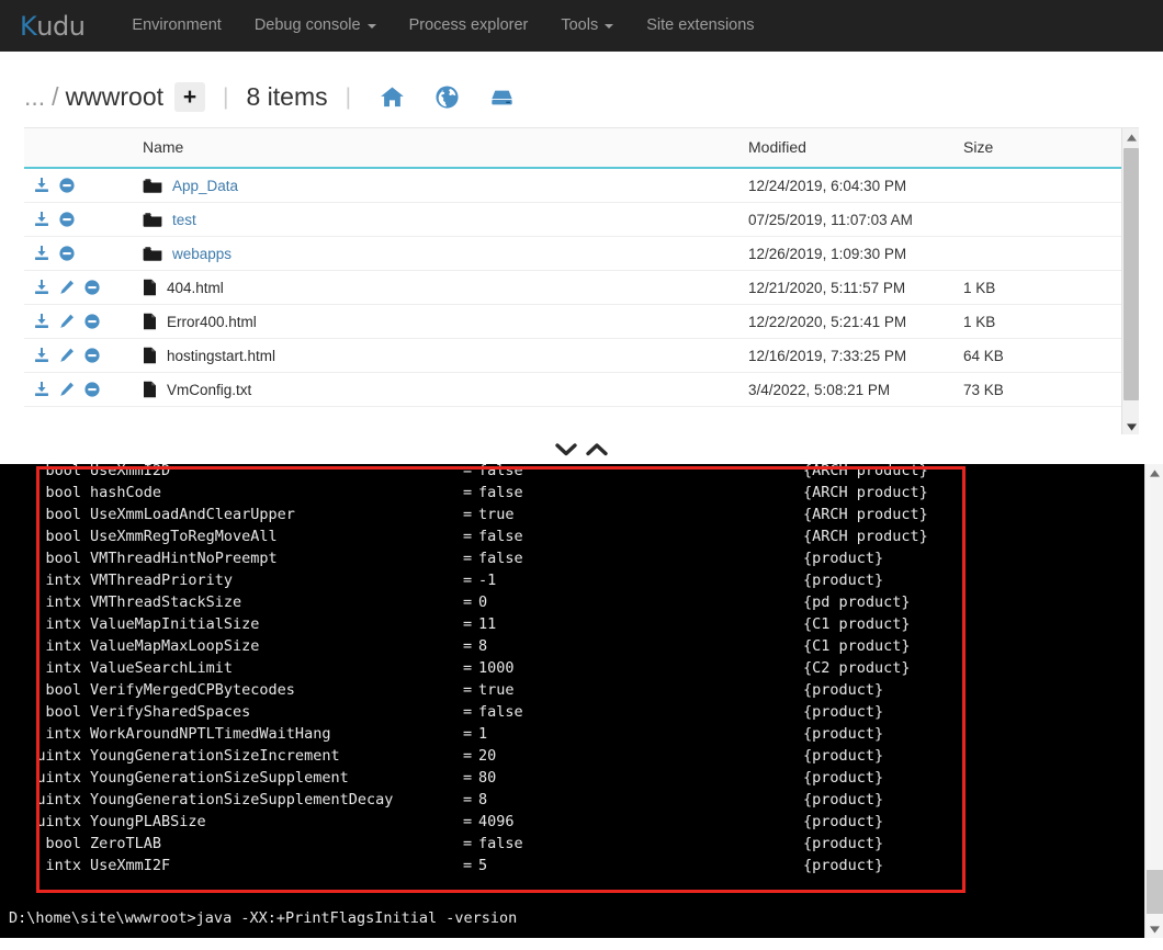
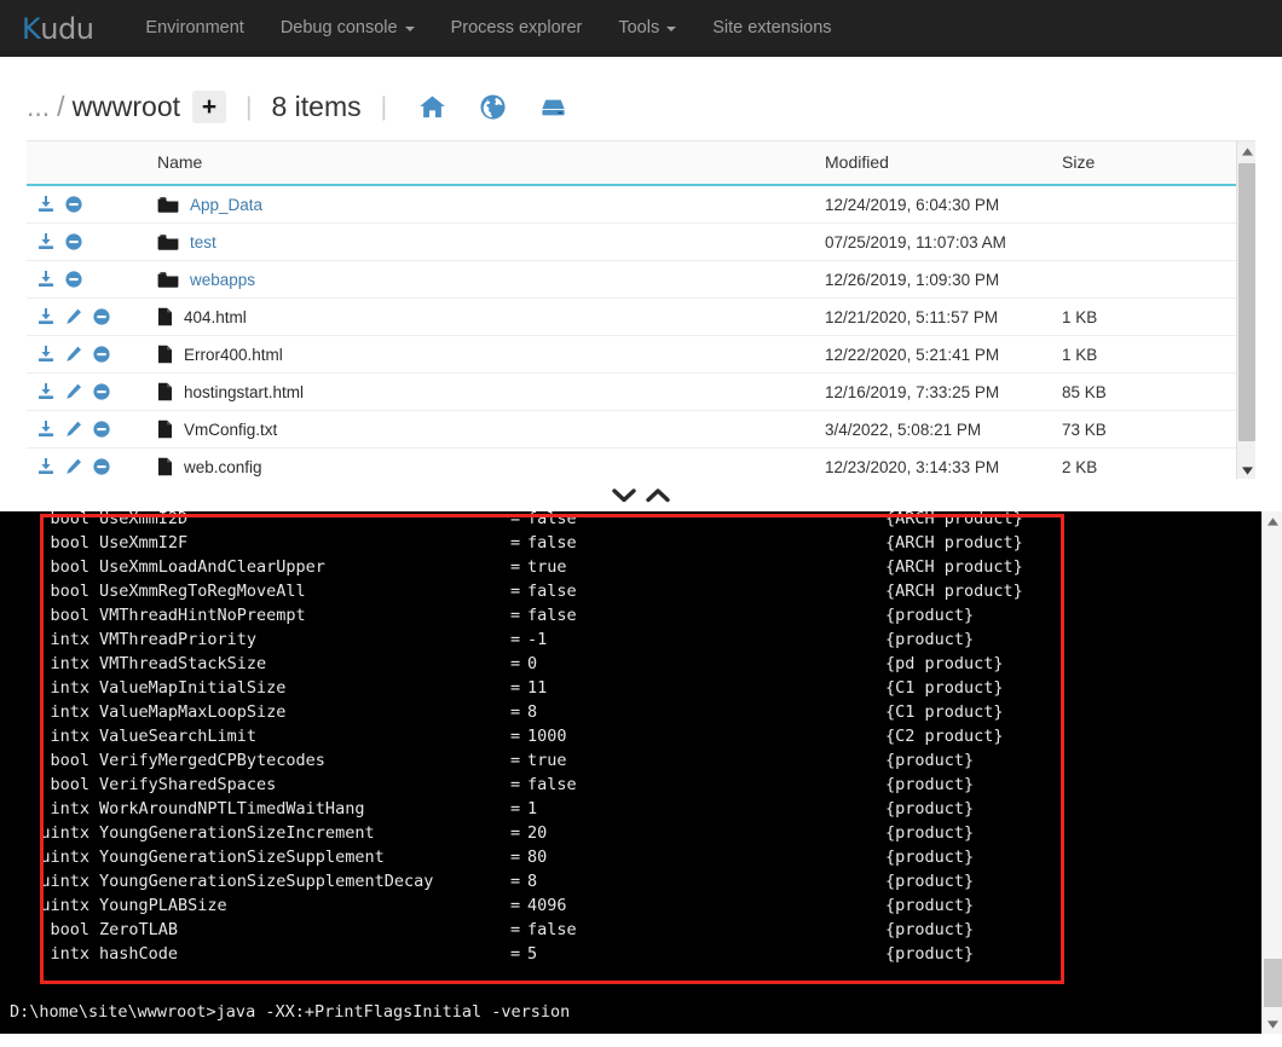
  K
  udu
  Environment
  Debug console
  Process explorer
  Tools
  Site extensions
  ...
  /
  wwwroot
  +
  |
  8 items
  |
  	Name	Modified	Size
  	App_Data	12/24/2019, 6:04:30 PM
  	test	07/25/2019, 11:07:03 AM
  	webapps	12/26/2019, 1:09:30 PM
  	404.html	12/21/2020, 5:11:57 PM	1 KB
  	Error400.html	12/22/2020, 5:21:41 PM	1 KB
- 	hostingstart.html	12/16/2019, 7:33:25 PM	64 KB
+ 	hostingstart.html	12/16/2019, 7:33:25 PM	85 KB
  	VmConfig.txt	3/4/2022, 5:08:21 PM	73 KB
+ 	web.config	12/23/2020, 3:14:33 PM	2 KB
  bool UseXmmI2D = false {ARCH product}
- bool hashCode = false {ARCH product}
+ bool UseXmmI2F = false {ARCH product}
  bool UseXmmLoadAndClearUpper = true {ARCH product}
  bool UseXmmRegToRegMoveAll = false {ARCH product}
  bool VMThreadHintNoPreempt = false {product}
  intx VMThreadPriority = -1 {product}
  intx VMThreadStackSize = 0 {pd product}
  intx ValueMapInitialSize = 11 {C1 product}
  intx ValueMapMaxLoopSize = 8 {C1 product}
  intx ValueSearchLimit = 1000 {C2 product}
  bool VerifyMergedCPBytecodes = true {product}
  bool VerifySharedSpaces = false {product}
  intx WorkAroundNPTLTimedWaitHang = 1 {product}
  uintx YoungGenerationSizeIncrement = 20 {product}
  uintx YoungGenerationSizeSupplement = 80 {product}
  uintx YoungGenerationSizeSupplementDecay = 8 {product}
  uintx YoungPLABSize = 4096 {product}
  bool ZeroTLAB = false {product}
- intx UseXmmI2F = 5 {product}
+ intx hashCode = 5 {product}
  D:\home\site\wwwroot>java -XX:+PrintFlagsInitial -version
